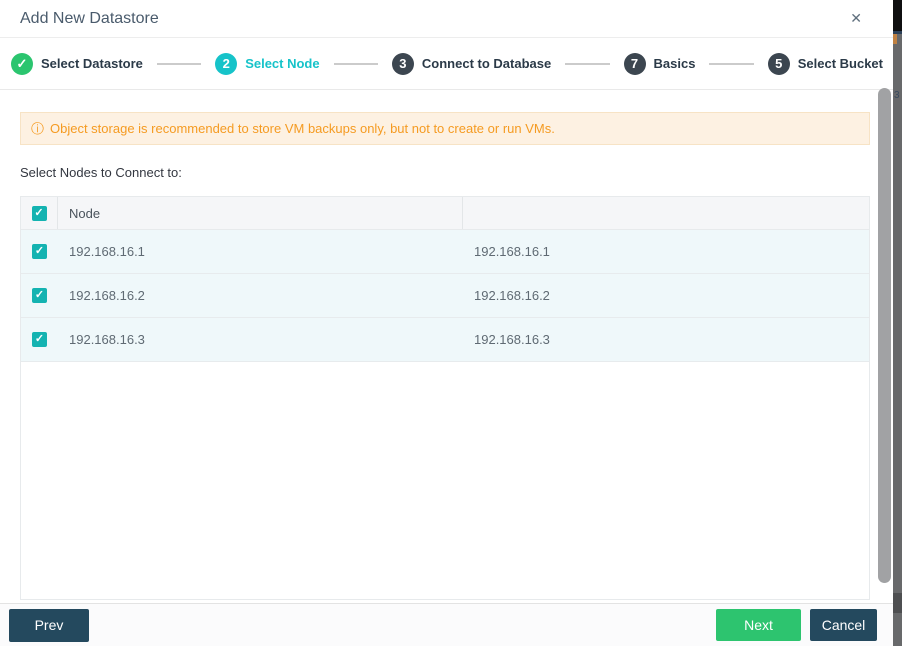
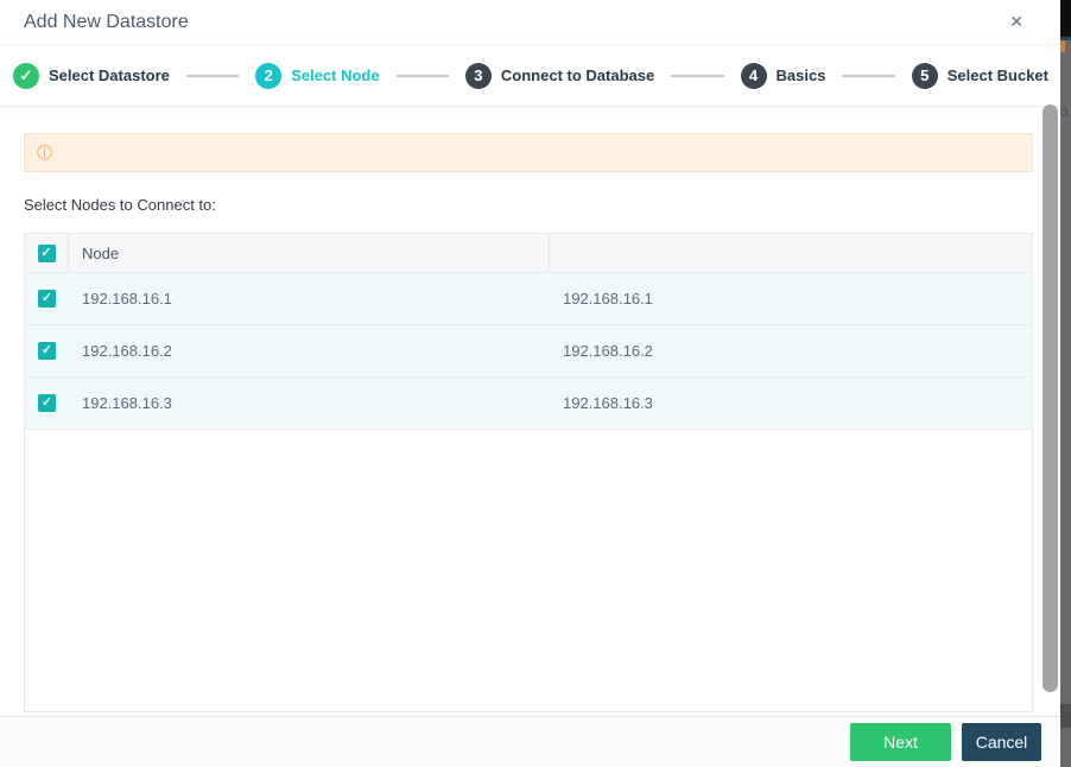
  Add New Datastore
  ✕
  ✓
  Select Datastore
  2
  Select Node
  3
  Connect to Database
- 7
+ 4
  Basics
  5
  Select Bucket
  ⓘ
- Object storage is recommended to store VM backups only, but not to create or run VMs.
  Select Nodes to Connect to:
  ✓
  Node
  ✓
  192.168.16.1
  192.168.16.1
  ✓
  192.168.16.2
  192.168.16.2
  ✓
  192.168.16.3
  192.168.16.3
- Prev
  Next
  Cancel
  3
